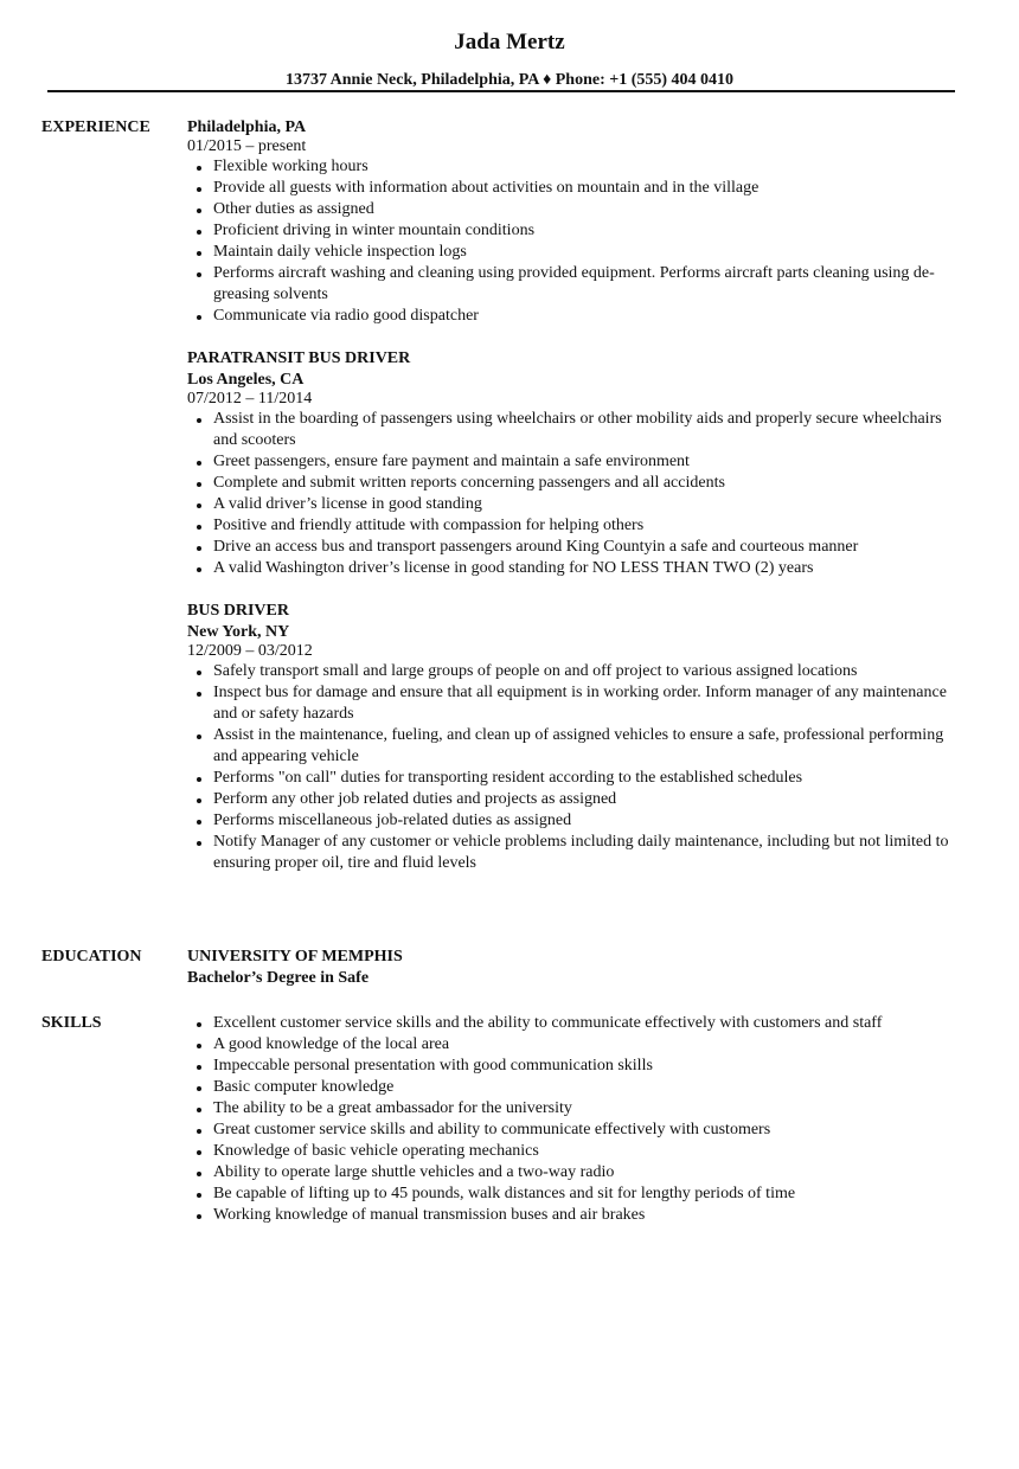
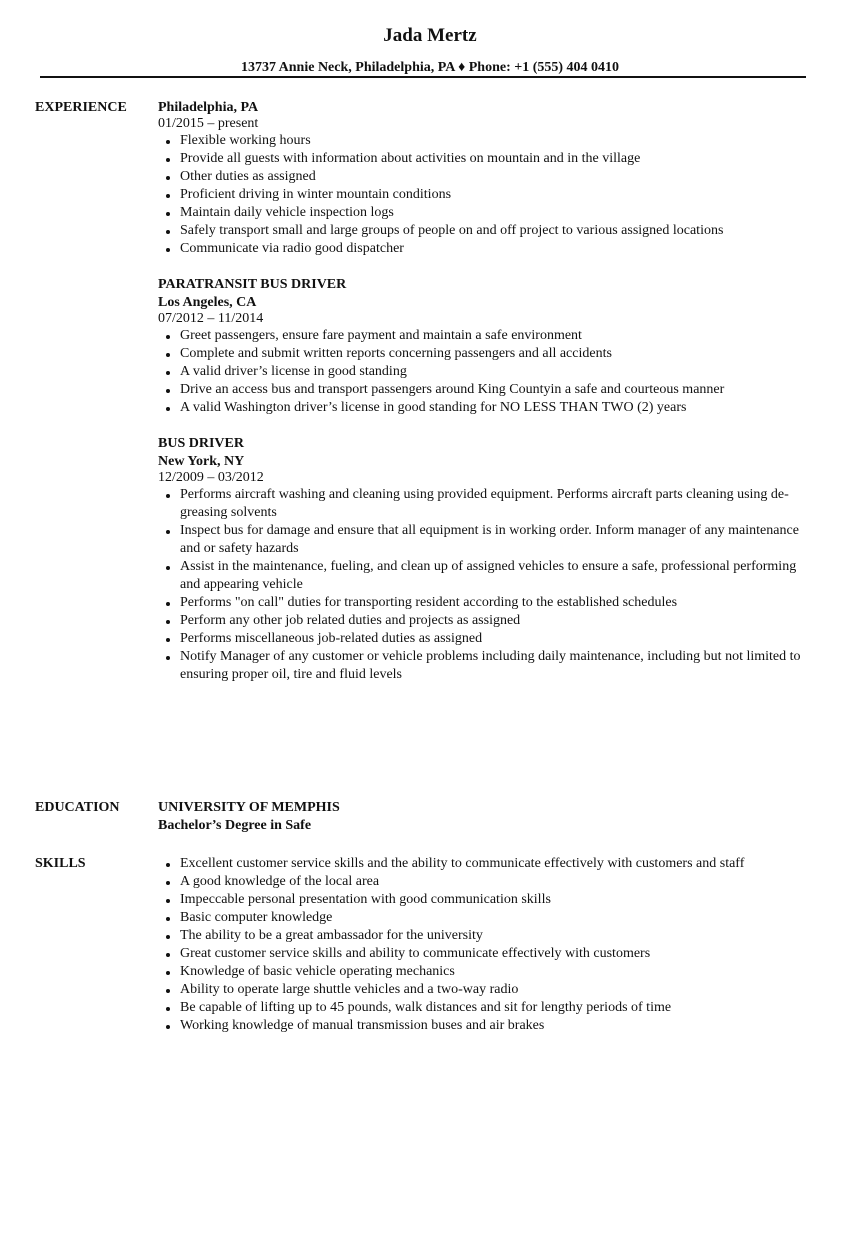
  Jada Mertz
  13737 Annie Neck, Philadelphia, PA ♦ Phone: +1 (555) 404 0410
  EXPERIENCE
  Philadelphia, PA
  01/2015 – present
  Flexible working hours
  Provide all guests with information about activities on mountain and in the village
  Other duties as assigned
  Proficient driving in winter mountain conditions
  Maintain daily vehicle inspection logs
- Performs aircraft washing and cleaning using provided equipment. Performs aircraft parts cleaning using de-greasing solvents
+ Safely transport small and large groups of people on and off project to various assigned locations
  Communicate via radio good dispatcher
  PARATRANSIT BUS DRIVER
  Los Angeles, CA
  07/2012 – 11/2014
- Assist in the boarding of passengers using wheelchairs or other mobility aids and properly secure wheelchairs and scooters
  Greet passengers, ensure fare payment and maintain a safe environment
  Complete and submit written reports concerning passengers and all accidents
  A valid driver’s license in good standing
- Positive and friendly attitude with compassion for helping others
  Drive an access bus and transport passengers around King Countyin a safe and courteous manner
  A valid Washington driver’s license in good standing for NO LESS THAN TWO (2) years
  BUS DRIVER
  New York, NY
  12/2009 – 03/2012
- Safely transport small and large groups of people on and off project to various assigned locations
+ Performs aircraft washing and cleaning using provided equipment. Performs aircraft parts cleaning using de-greasing solvents
  Inspect bus for damage and ensure that all equipment is in working order. Inform manager of any maintenance and or safety hazards
  Assist in the maintenance, fueling, and clean up of assigned vehicles to ensure a safe, professional performing and appearing vehicle
  Performs "on call" duties for transporting resident according to the established schedules
  Perform any other job related duties and projects as assigned
  Performs miscellaneous job-related duties as assigned
  Notify Manager of any customer or vehicle problems including daily maintenance, including but not limited to ensuring proper oil, tire and fluid levels
  EDUCATION
  UNIVERSITY OF MEMPHIS
  Bachelor’s Degree in Safe
  SKILLS
  Excellent customer service skills and the ability to communicate effectively with customers and staff
  A good knowledge of the local area
  Impeccable personal presentation with good communication skills
  Basic computer knowledge
  The ability to be a great ambassador for the university
  Great customer service skills and ability to communicate effectively with customers
  Knowledge of basic vehicle operating mechanics
  Ability to operate large shuttle vehicles and a two-way radio
  Be capable of lifting up to 45 pounds, walk distances and sit for lengthy periods of time
  Working knowledge of manual transmission buses and air brakes
